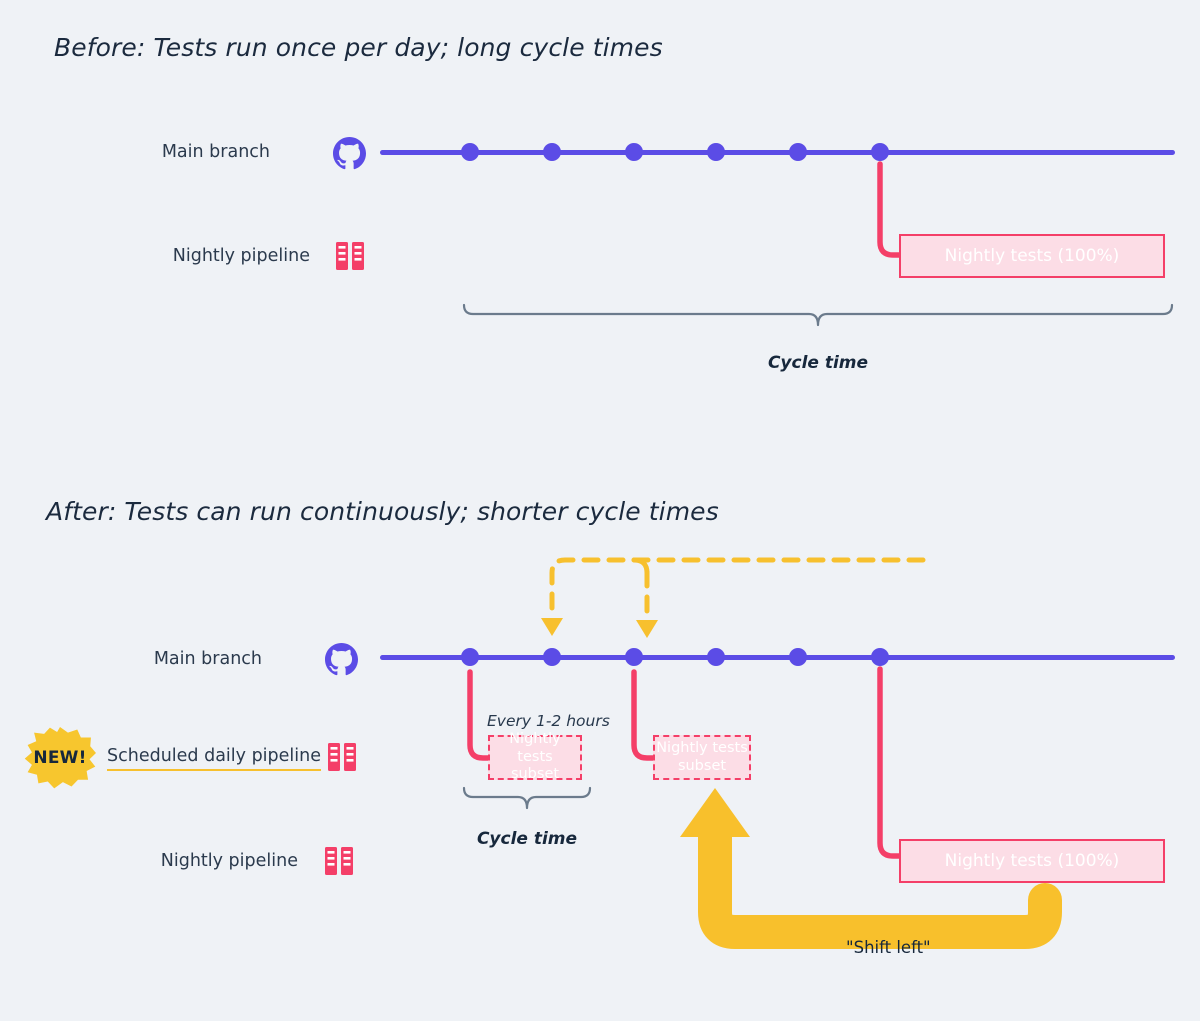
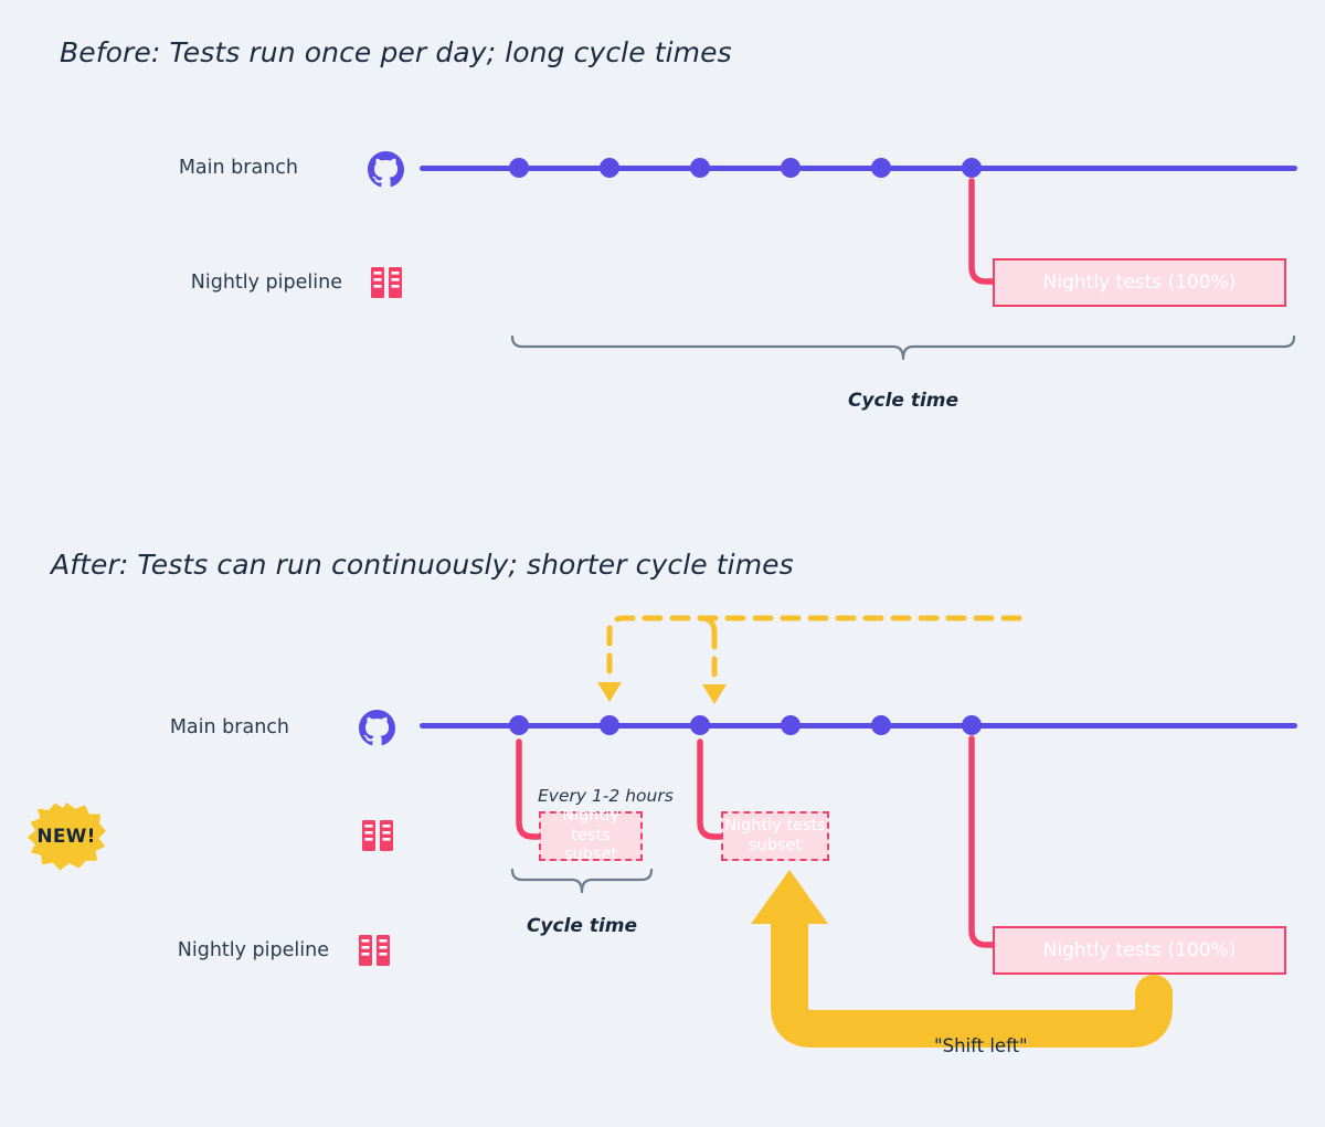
  Before: Tests run once per day; long cycle times
  Main branch
  Nightly pipeline
  Nightly tests (100%)
  Cycle time
  After: Tests can run continuously; shorter cycle times
  Main branch
  NEW!
- Scheduled daily pipeline
  Every 1-2 hours
  Nightly tests
  subset
  Nightly tests
  subset
  Cycle time
  Nightly pipeline
  "Shift left"
  Nightly tests (100%)
